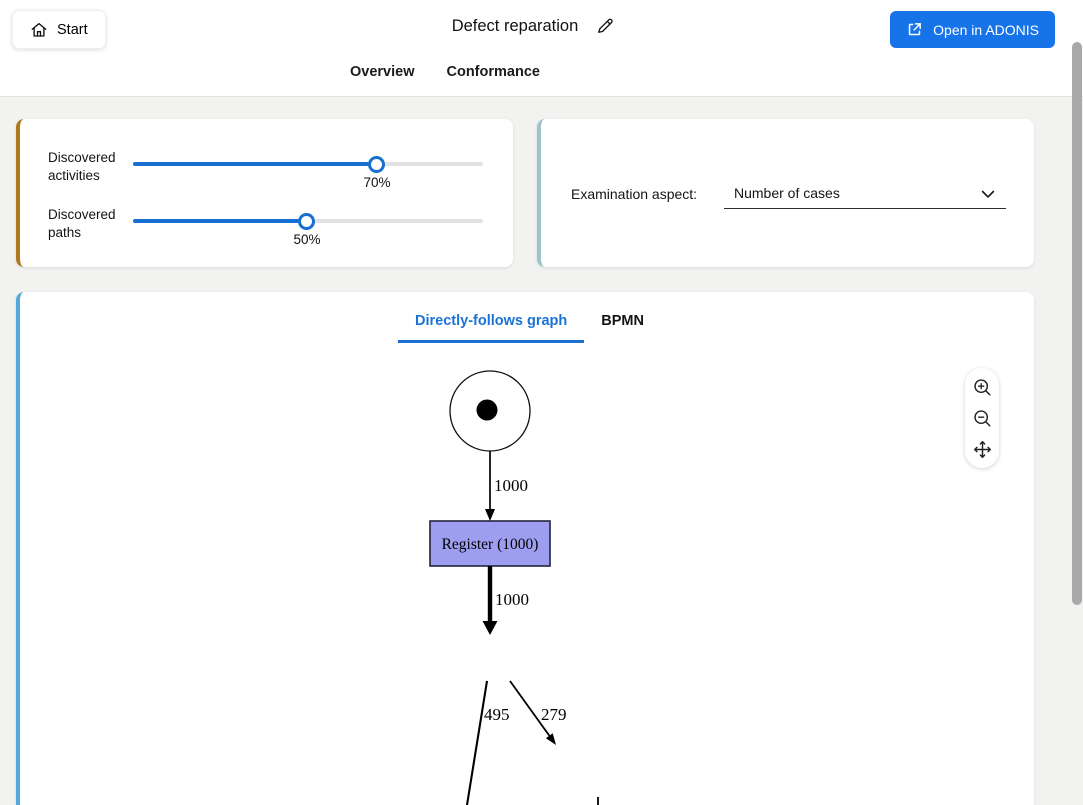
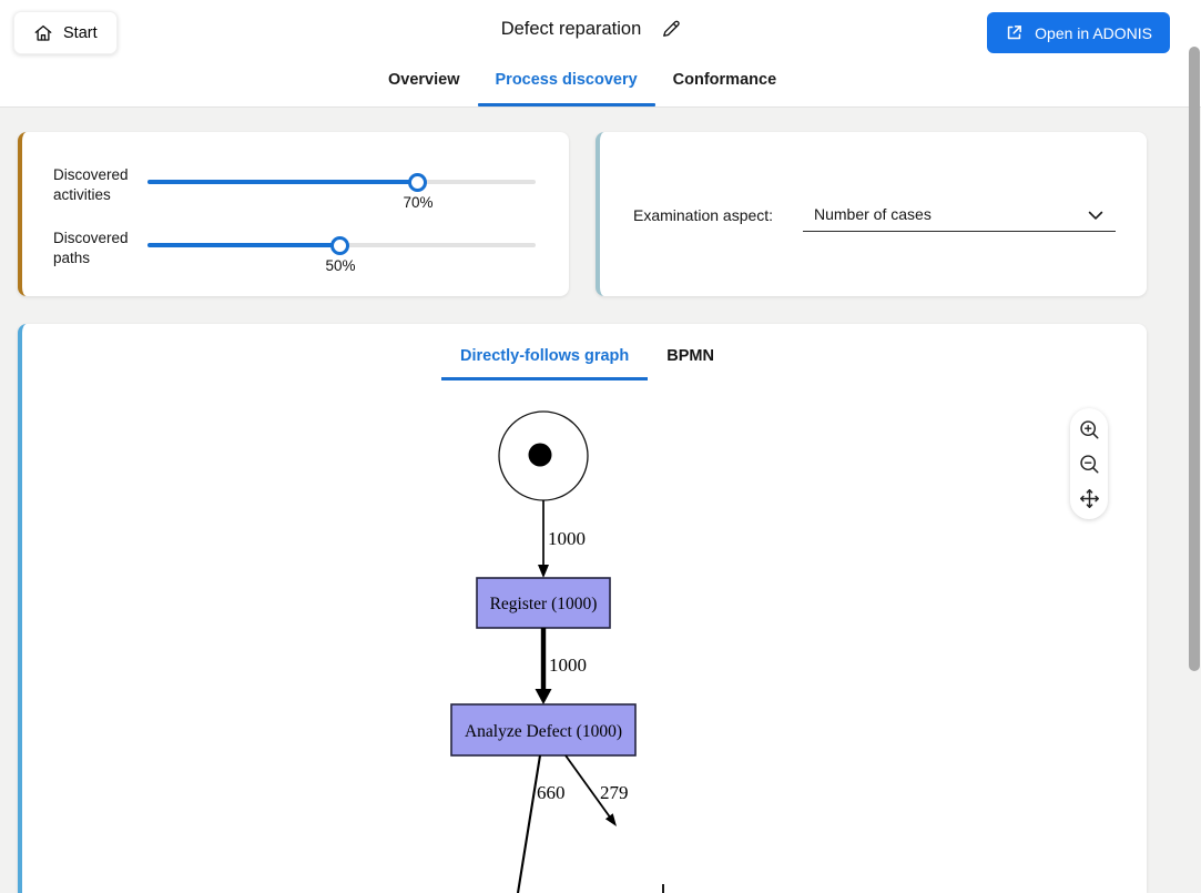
  Start
  Defect reparation
  Open in ADONIS
  Overview
+ Process discovery
  Conformance
  Discovered activities
  70%
  Discovered paths
  50%
  Examination aspect:
  Number of cases
  Directly-follows graph
  BPMN
  1000
  Register (1000)
  1000
+ Analyze Defect (1000)
- 495
+ 660
  279
